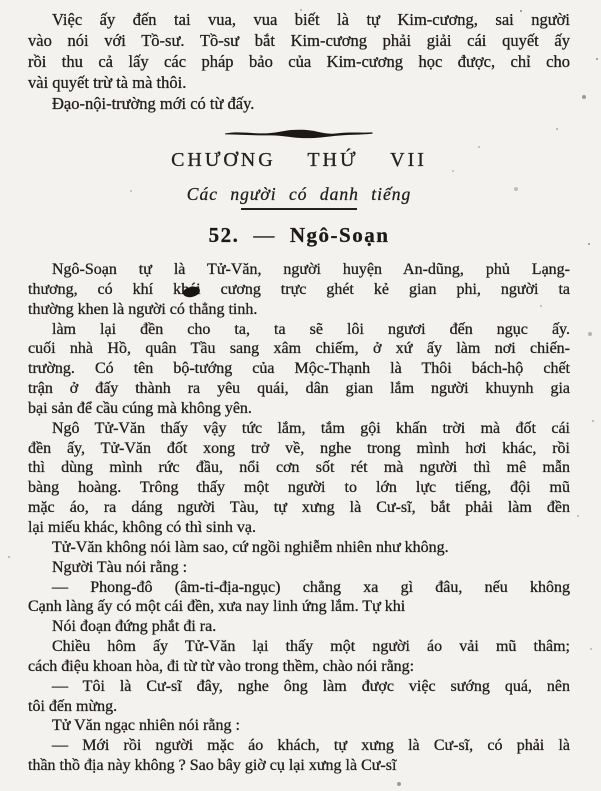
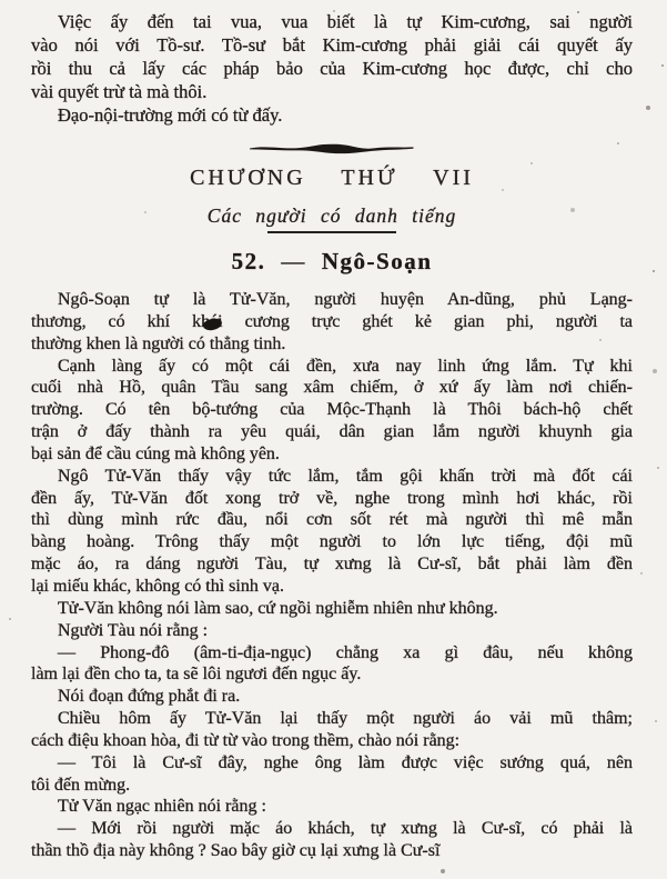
  Việc ấy đến tai vua, vua biết là tự Kim-cương, sai người
  vào nói với Tồ-sư. Tồ-sư bắt Kim-cương phải giải cái quyết ấy
  rồi thu cả lấy các pháp bảo của Kim-cương học được, chỉ cho
  vài quyết trừ tà mà thôi.
  Đạo-nội-trường mới có từ đấy.
  CHƯƠNG THỨ VII
  Các người có danh tiếng
  52. — Ngô-Soạn
  Ngô-Soạn tự là Tử-Văn, người huyện An-dũng, phủ Lạng-
  thương, có khí k cương trực ghét kẻ gian phi, người ta
  thường khen là người có thẳng tinh.
- làm lại đền cho ta, ta sẽ lôi ngươi đến ngục ấy.
+ Cạnh làng ấy có một cái đền, xưa nay linh ứng lắm. Tự khi
  cuối nhà Hồ, quân Tầu sang xâm chiếm, ở xứ ấy làm nơi chiến-
  trường. Có tên bộ-tướng của Mộc-Thạnh là Thôi bách-hộ chết
  trận ở đấy thành ra yêu quái, dân gian lắm người khuynh gia
  bại sản để cầu cúng mà không yên.
  Ngô Tử-Văn thấy vậy tức lắm, tắm gội khấn trời mà đốt cái
  đền ấy, Tử-Văn đốt xong trở về, nghe trong mình hơi khác, rồi
  thì dùng mình rức đầu, nổi cơn sốt rét mà người thì mê mẫn
  bàng hoàng. Trông thấy một người to lớn lực tiếng, đội mũ
  mặc áo, ra dáng người Tàu, tự xưng là Cư-sĩ, bắt phải làm đền
  lại miếu khác, không có thì sinh vạ.
  Tử-Văn không nói làm sao, cứ ngồi nghiễm nhiên như không.
  Người Tàu nói rằng :
  — Phong-đô (âm-ti-địa-ngục) chẳng xa gì đâu, nếu không
- Cạnh làng ấy có một cái đền, xưa nay linh ứng lắm. Tự khi
+ làm lại đền cho ta, ta sẽ lôi ngươi đến ngục ấy.
  Nói đoạn đứng phắt đi ra.
  Chiều hôm ấy Tử-Văn lại thấy một người áo vải mũ thâm;
  cách điệu khoan hòa, đi từ từ vào trong thềm, chào nói rằng:
  — Tôi là Cư-sĩ đây, nghe ông làm được việc sướng quá, nên
  tôi đến mừng.
  Tử Văn ngạc nhiên nói rằng :
  — Mới rồi người mặc áo khách, tự xưng là Cư-sĩ, có phải là
  thần thồ địa này không ? Sao bây giờ cụ lại xưng là Cư-sĩ
